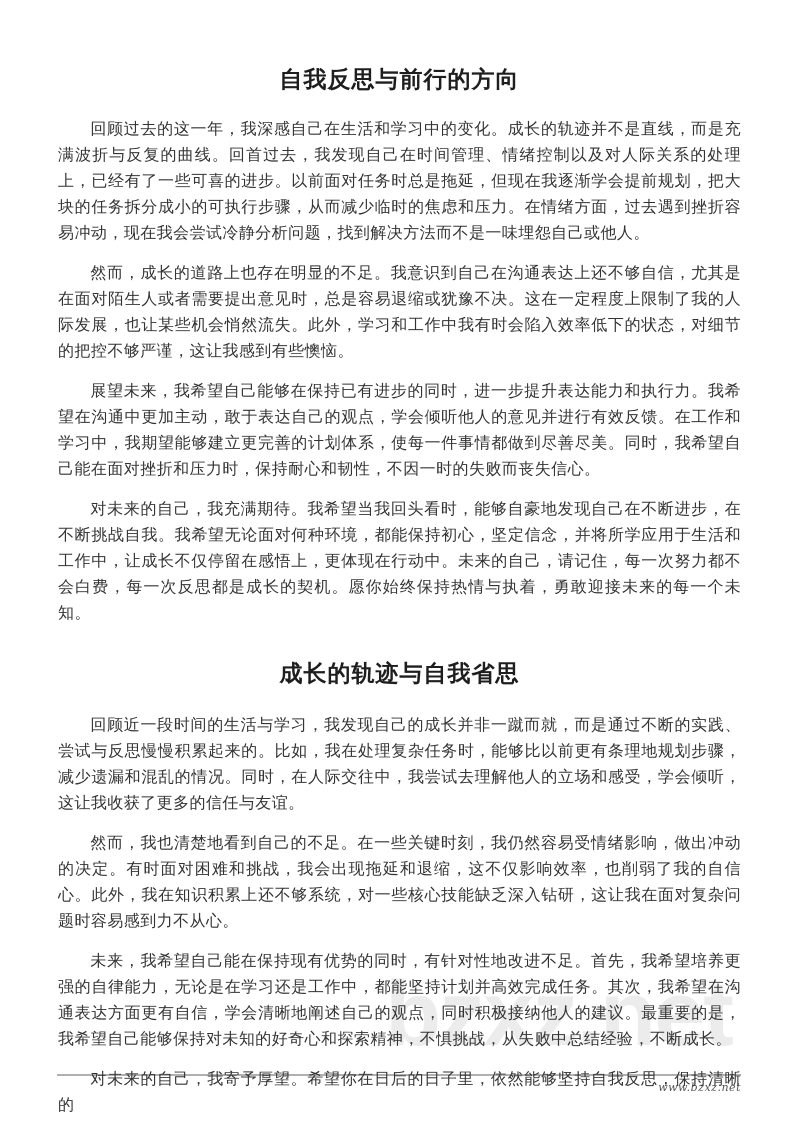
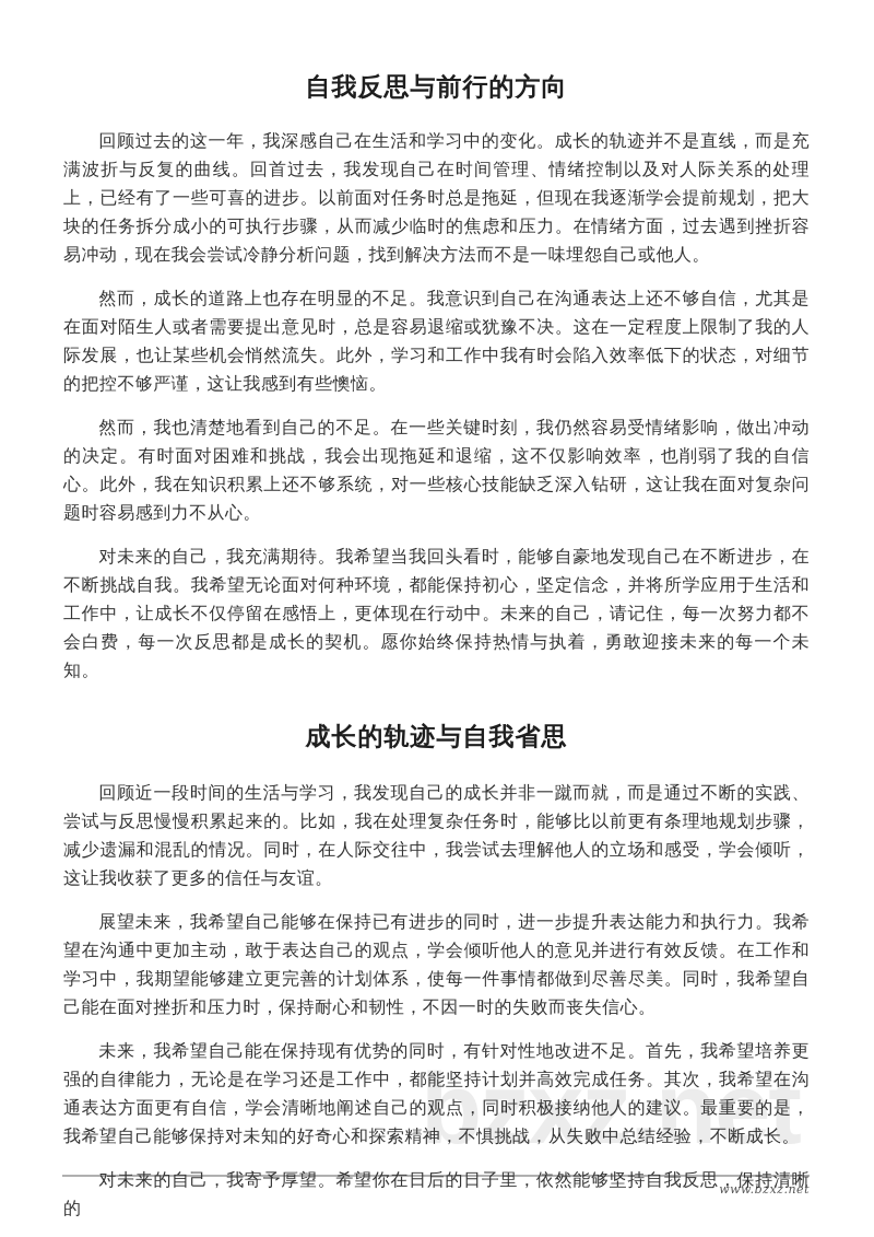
  bzxz.net
  自我反思与前行的方向
  回顾过去的这一年，我深感自己在生活和学习中的变化。成长的轨迹并不是直线，而是充满波折与反复的曲线。回首过去，我发现自己在时间管理、情绪控制以及对人际关系的处理上，已经有了一些可喜的进步。以前面对任务时总是拖延，但现在我逐渐学会提前规划，把大块的任务拆分成小的可执行步骤，从而减少临时的焦虑和压力。在情绪方面，过去遇到挫折容易冲动，现在我会尝试冷静分析问题，找到解决方法而不是一味埋怨自己或他人。
  然而，成长的道路上也存在明显的不足。我意识到自己在沟通表达上还不够自信，尤其是在面对陌生人或者需要提出意见时，总是容易退缩或犹豫不决。这在一定程度上限制了我的人际发展，也让某些机会悄然流失。此外，学习和工作中我有时会陷入效率低下的状态，对细节的把控不够严谨，这让我感到有些懊恼。
- 展望未来，我希望自己能够在保持已有进步的同时，进一步提升表达能力和执行力。我希望在沟通中更加主动，敢于表达自己的观点，学会倾听他人的意见并进行有效反馈。在工作和学习中，我期望能够建立更完善的计划体系，使每一件事情都做到尽善尽美。同时，我希望自己能在面对挫折和压力时，保持耐心和韧性，不因一时的失败而丧失信心。
+ 然而，我也清楚地看到自己的不足。在一些关键时刻，我仍然容易受情绪影响，做出冲动的决定。有时面对困难和挑战，我会出现拖延和退缩，这不仅影响效率，也削弱了我的自信心。此外，我在知识积累上还不够系统，对一些核心技能缺乏深入钻研，这让我在面对复杂问题时容易感到力不从心。
  对未来的自己，我充满期待。我希望当我回头看时，能够自豪地发现自己在不断进步，在不断挑战自我。我希望无论面对何种环境，都能保持初心，坚定信念，并将所学应用于生活和工作中，让成长不仅停留在感悟上，更体现在行动中。未来的自己，请记住，每一次努力都不会白费，每一次反思都是成长的契机。愿你始终保持热情与执着，勇敢迎接未来的每一个未知。
  成长的轨迹与自我省思
  回顾近一段时间的生活与学习，我发现自己的成长并非一蹴而就，而是通过不断的实践、尝试与反思慢慢积累起来的。比如，我在处理复杂任务时，能够比以前更有条理地规划步骤，减少遗漏和混乱的情况。同时，在人际交往中，我尝试去理解他人的立场和感受，学会倾听，这让我收获了更多的信任与友谊。
- 然而，我也清楚地看到自己的不足。在一些关键时刻，我仍然容易受情绪影响，做出冲动的决定。有时面对困难和挑战，我会出现拖延和退缩，这不仅影响效率，也削弱了我的自信心。此外，我在知识积累上还不够系统，对一些核心技能缺乏深入钻研，这让我在面对复杂问题时容易感到力不从心。
+ 展望未来，我希望自己能够在保持已有进步的同时，进一步提升表达能力和执行力。我希望在沟通中更加主动，敢于表达自己的观点，学会倾听他人的意见并进行有效反馈。在工作和学习中，我期望能够建立更完善的计划体系，使每一件事情都做到尽善尽美。同时，我希望自己能在面对挫折和压力时，保持耐心和韧性，不因一时的失败而丧失信心。
  未来，我希望自己能在保持现有优势的同时，有针对性地改进不足。首先，我希望培养更强的自律能力，无论是在学习还是工作中，都能坚持计划并高效完成任务。其次，我希望在沟通表达方面更有自信，学会清晰地阐述自己的观点，同时积极接纳他人的建议。最重要的是，我希望自己能够保持对未知的好奇心和探索精神，不惧挑战，从失败中总结经验，不断成长。
  对未来的自己，我寄予厚望。希望你在日后的日子里，依然能够坚持自我反思，保持清晰的
  www.bzxz.net
